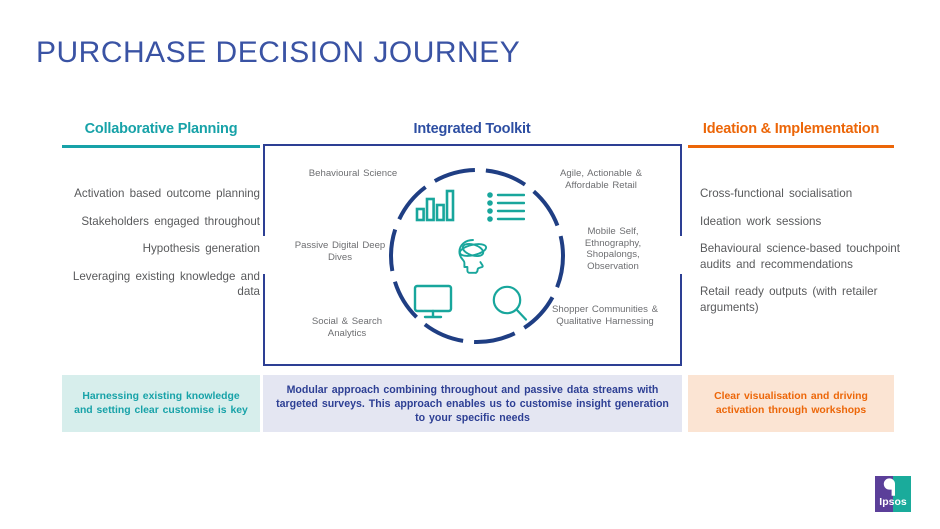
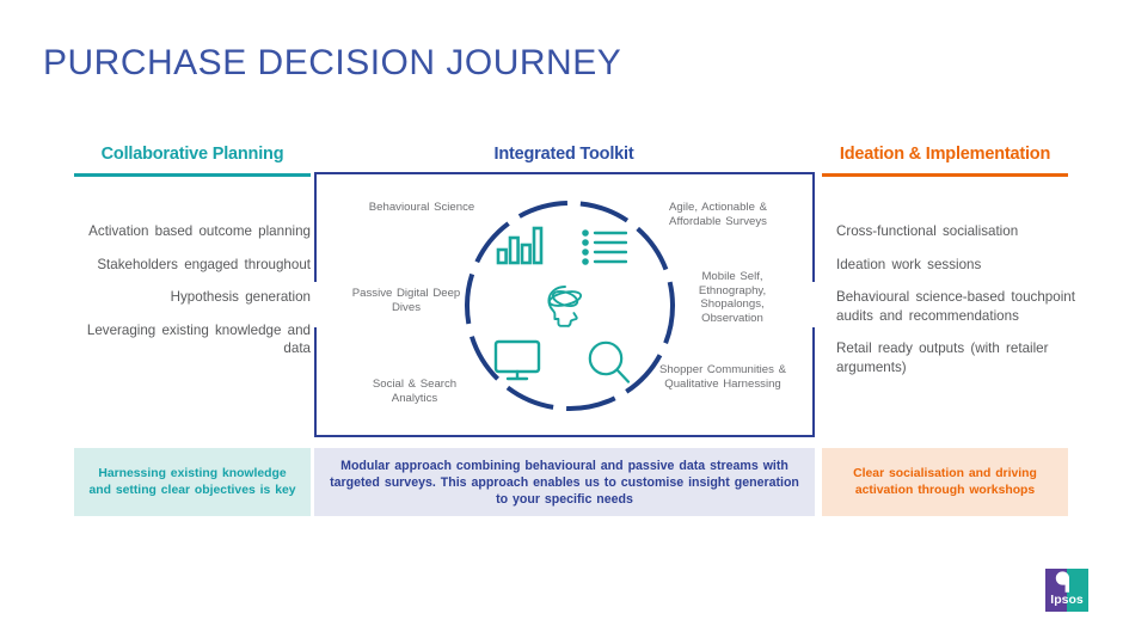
  PURCHASE DECISION JOURNEY
  Collaborative Planning
  Integrated Toolkit
  Ideation & Implementation
  Activation based outcome planning
  Stakeholders engaged throughout
  Hypothesis generation
  Leveraging existing knowledge and data
  Cross-functional socialisation
  Ideation work sessions
  Behavioural science-based touchpoint audits and recommendations
  Retail ready outputs (with retailer arguments)
  Behavioural Science
  Passive Digital Deep Dives
  Social & Search Analytics
- Agile, Actionable & Affordable Retail
+ Agile, Actionable & Affordable Surveys
  Mobile Self, Ethnography, Shopalongs, Observation
  Shopper Communities & Qualitative Harnessing
- Harnessing existing knowledge and setting clear customise is key
+ Harnessing existing knowledge and setting clear objectives is key
- Modular approach combining throughout and passive data streams with targeted surveys. This approach enables us to customise insight generation to your specific needs
+ Modular approach combining behavioural and passive data streams with targeted surveys. This approach enables us to customise insight generation to your specific needs
- Clear visualisation and driving activation through workshops
+ Clear socialisation and driving activation through workshops
  Ipsos
